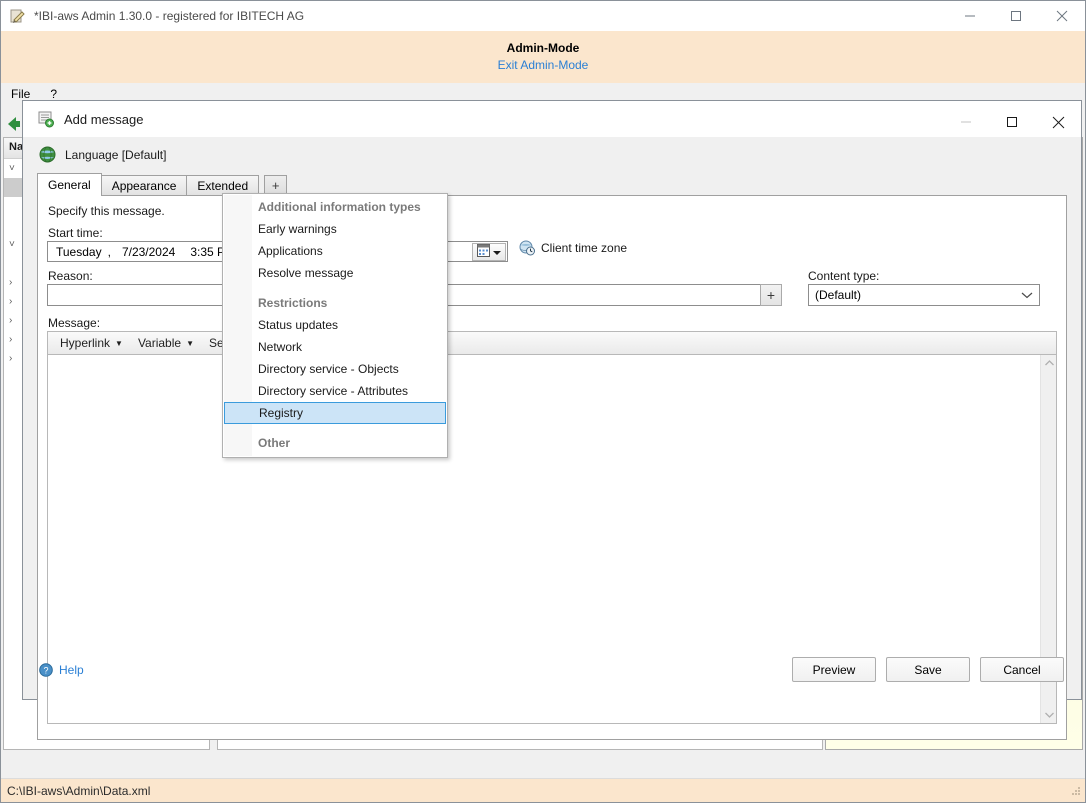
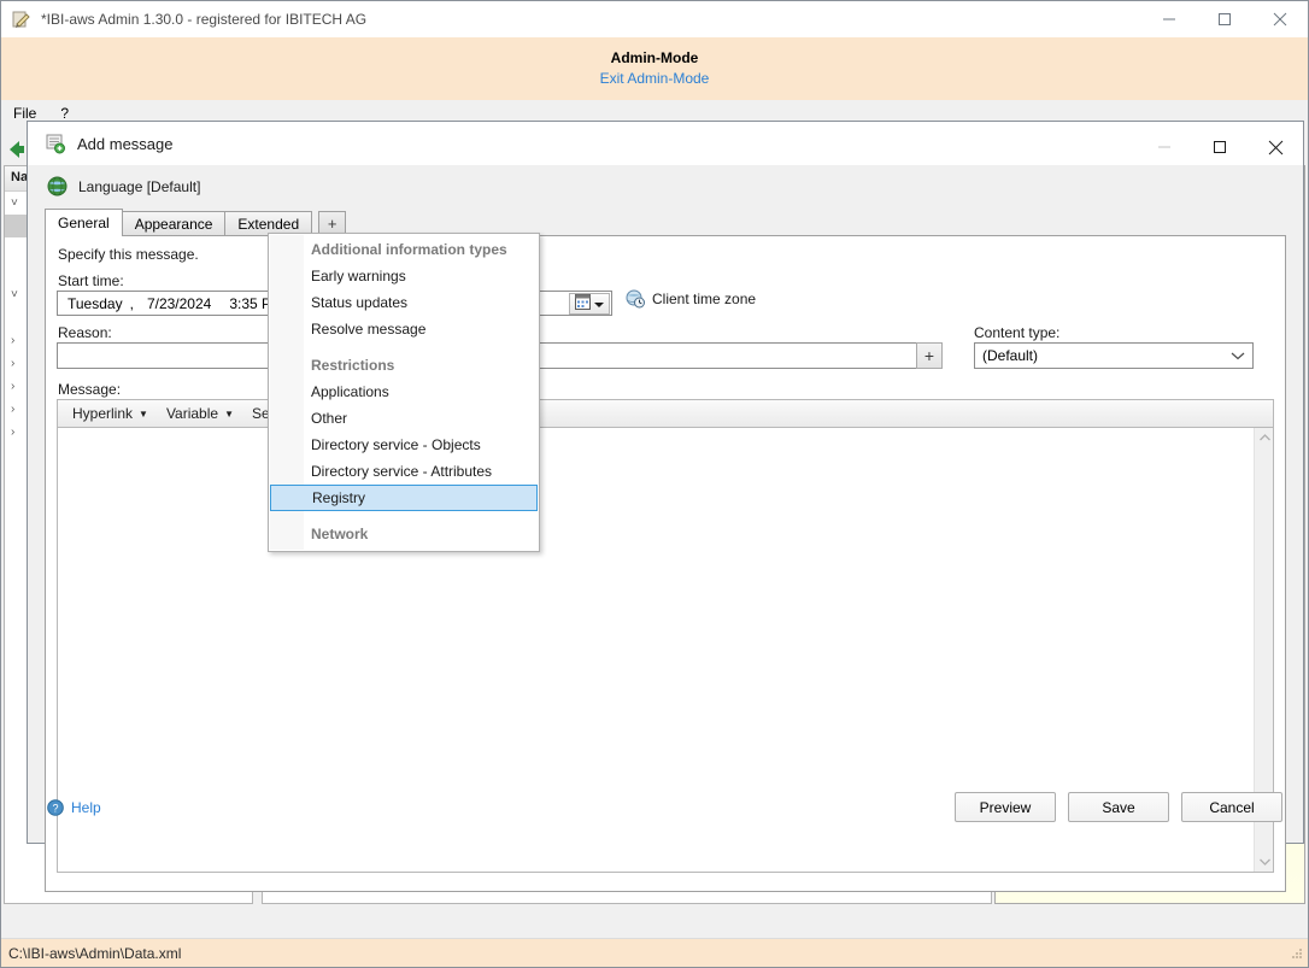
  *IBI-aws Admin 1.30.0 - registered for IBITECH AG
  Admin-Mode
  Exit Admin-Mode
  File
  ?
  Na
  ˅
  ˅
  ›
  ›
  ›
  ›
  ›
  C:\IBI-aws\Admin\Data.xml
  Add message
  Language [Default]
  General
  Appearance
  Extended
  +
  Specify this message.
  Start time:
  Tuesday
  ,
  7/23/2024
  Client time zone
  Reason:
  +
  Content type:
  (Default)
  Message:
  Hyperlink
  ▼
  Variable
  ▼
  ?
  Help
  Preview
  Save
  Cancel
  Additional information types
  Early warnings
- Applications
+ Status updates
  Resolve message
  Restrictions
- Status updates
+ Applications
- Network
+ Other
  Directory service - Objects
  Directory service - Attributes
  Registry
- Other
+ Network
